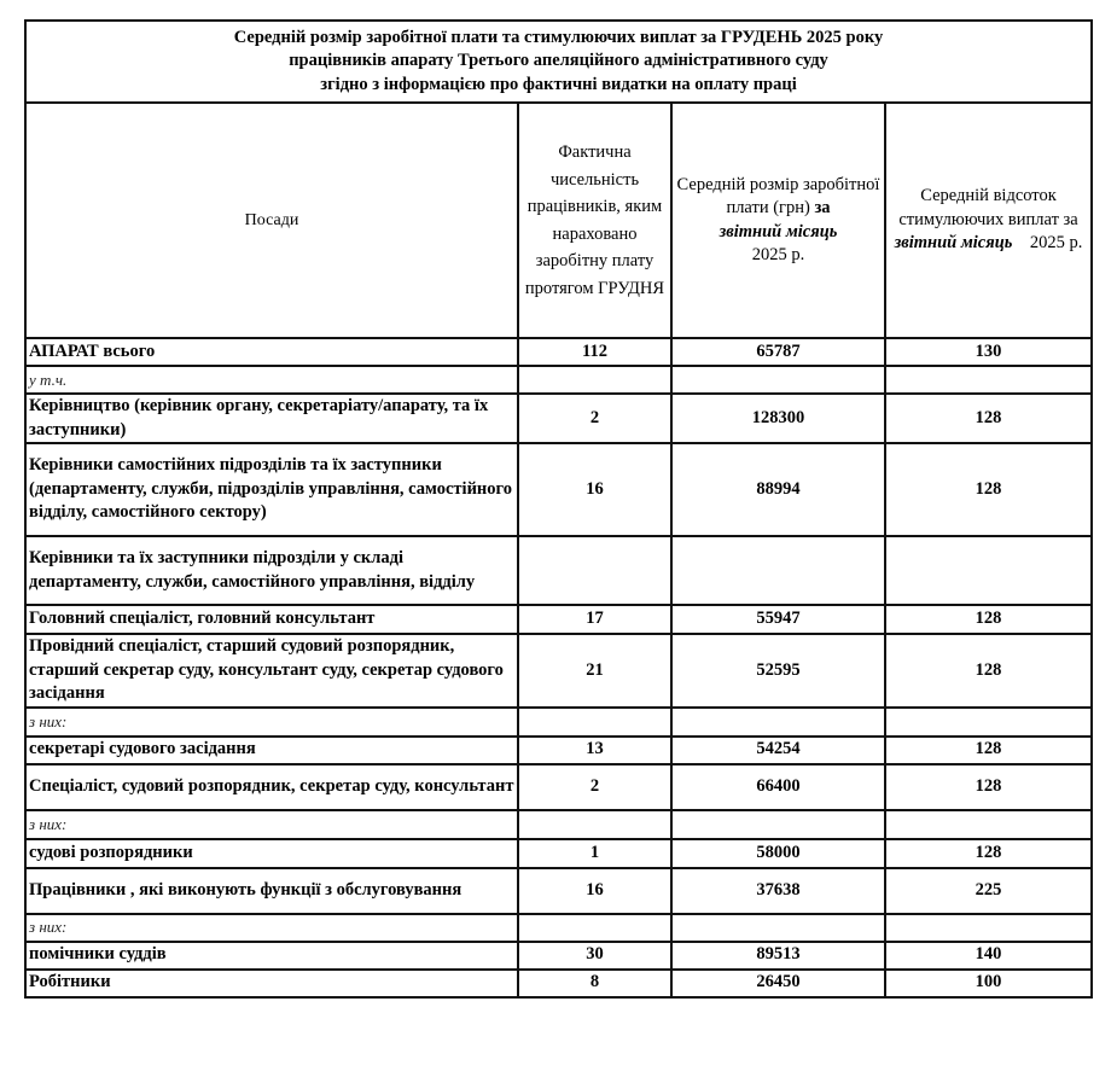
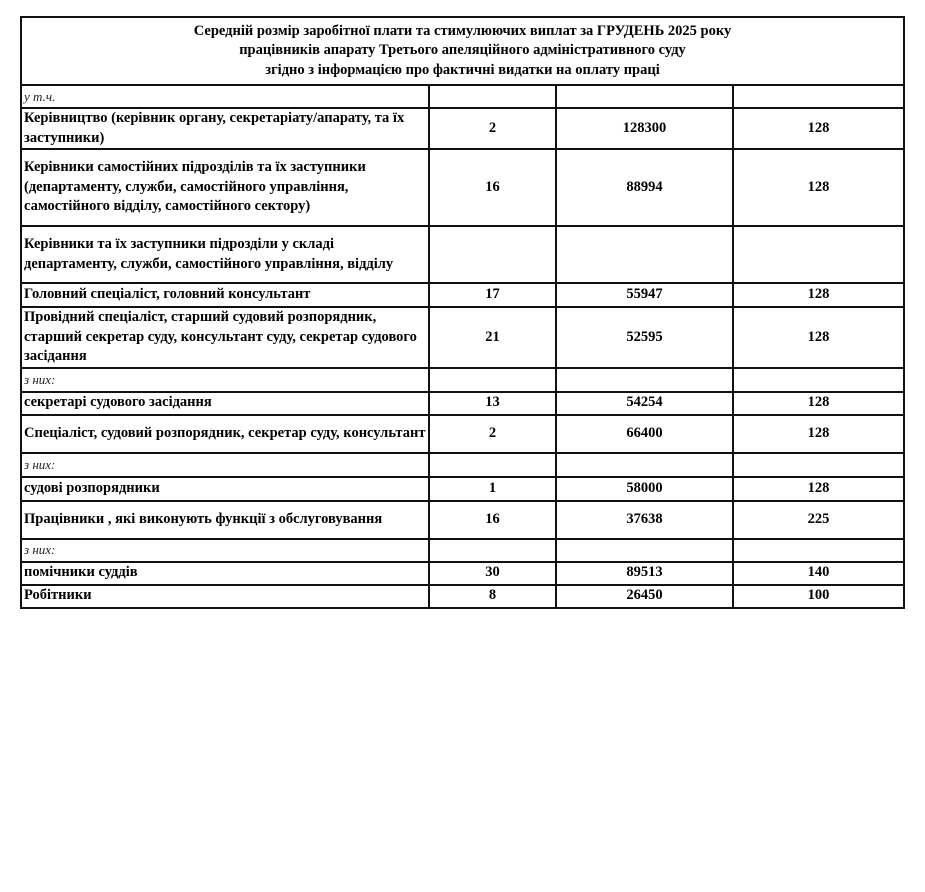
  Середній розмір заробітної плати та стимулюючих виплат за ГРУДЕНЬ 2025 року працівників апарату Третього апеляційного адміністративного суду згідно з інформацією про фактичні видатки на оплату праці
- Посади	Фактична чисельність працівників, яким нараховано заробітну плату протягом ГРУДНЯ	Середній розмір заробітної плати (грн) за звітний місяць 2025 р.	Середній відсоток стимулюючих виплат за звітний місяць 2025 р.
- АПАРАТ всього	112	65787	130
  у т.ч.
  Керівництво (керівник органу, секретаріату/апарату, та їх заступники)	2	128300	128
- Керівники самостійних підрозділів та їх заступники (департаменту, служби, підрозділів управління, самостійного відділу, самостійного сектору)	16	88994	128
+ Керівники самостійних підрозділів та їх заступники (департаменту, служби, самостійного управління, самостійного відділу, самостійного сектору)	16	88994	128
  Керівники та їх заступники підрозділи у складі департаменту, служби, самостійного управління, відділу
  Головний спеціаліст, головний консультант	17	55947	128
  Провідний спеціаліст, старший судовий розпорядник, старший секретар суду, консультант суду, секретар судового засідання	21	52595	128
  з них:
  секретарі судового засідання	13	54254	128
  Спеціаліст, судовий розпорядник, секретар суду, консультант	2	66400	128
  з них:
  судові розпорядники	1	58000	128
  Працівники , які виконують функції з обслуговування	16	37638	225
  з них:
  помічники суддів	30	89513	140
  Робітники	8	26450	100
